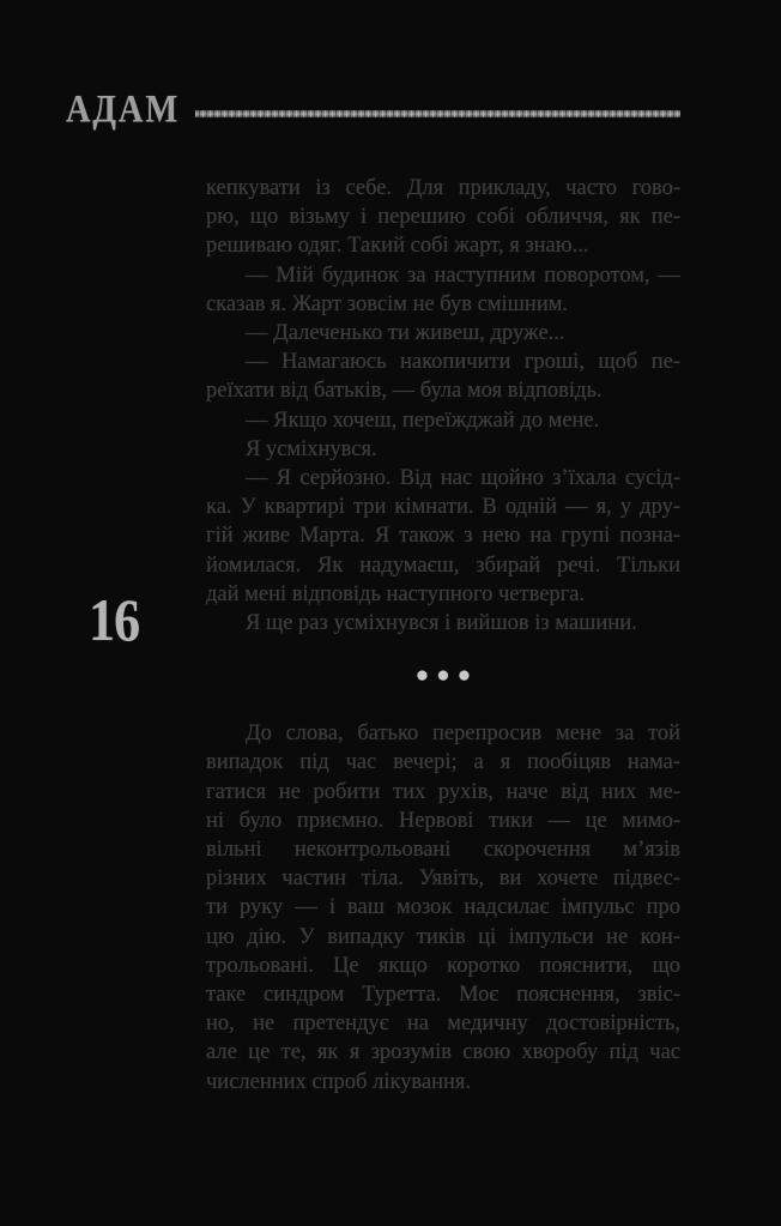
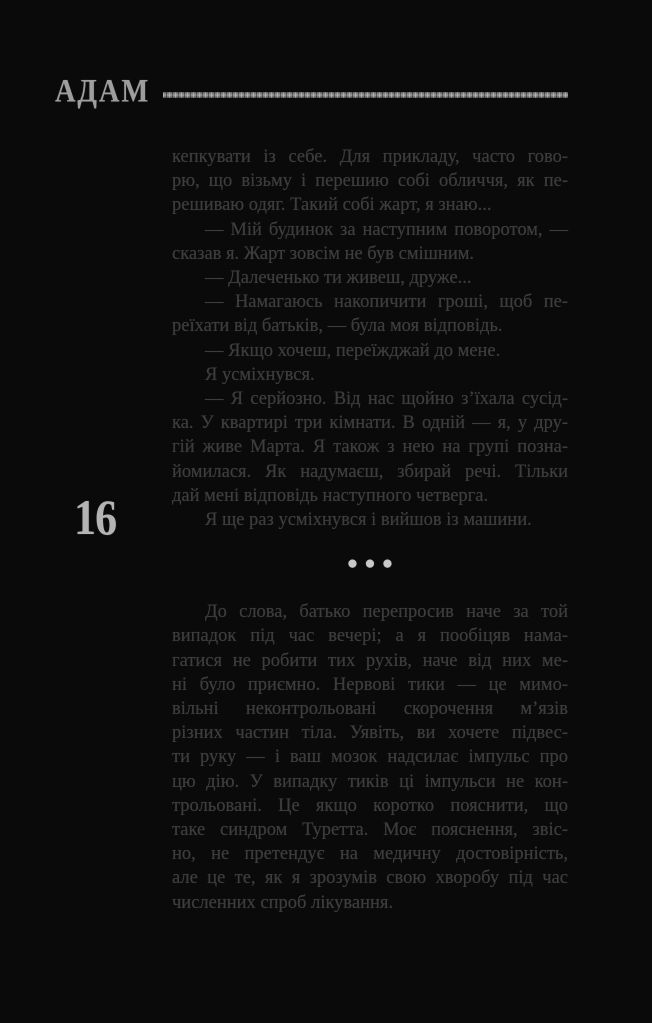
  АДАМ
  16
  кепкувати із себе. Для прикладу, часто гово-
  рю, що візьму і перешию собі обличчя, як пе-
  решиваю одяг. Такий собі жарт, я знаю...
  — Мій будинок за наступним поворотом, —
  сказав я. Жарт зовсім не був смішним.
  — Далеченько ти живеш, друже...
  — Намагаюсь накопичити гроші, щоб пе-
  реїхати від батьків, — була моя відповідь.
  — Якщо хочеш, переїжджай до мене.
  Я усміхнувся.
  — Я серйозно. Від нас щойно з’їхала сусід-
  ка. У квартирі три кімнати. В одній — я, у дру-
  гій живе Марта. Я також з нею на групі позна-
  йомилася. Як надумаєш, збирай речі. Тільки
  дай мені відповідь наступного четверга.
  Я ще раз усміхнувся і вийшов із машини.
  ●●●
- До слова, батько перепросив мене за той
+ До слова, батько перепросив наче за той
  випадок під час вечері; а я пообіцяв нама-
  гатися не робити тих рухів, наче від них ме-
  ні було приємно. Нервові тики — це мимо-
  вільні неконтрольовані скорочення м’язів
  різних частин тіла. Уявіть, ви хочете підвес-
  ти руку — і ваш мозок надсилає імпульс про
  цю дію. У випадку тиків ці імпульси не кон-
  трольовані. Це якщо коротко пояснити, що
  таке синдром Туретта. Моє пояснення, звіс-
  но, не претендує на медичну достовірність,
  але це те, як я зрозумів свою хворобу під час
  численних спроб лікування.
